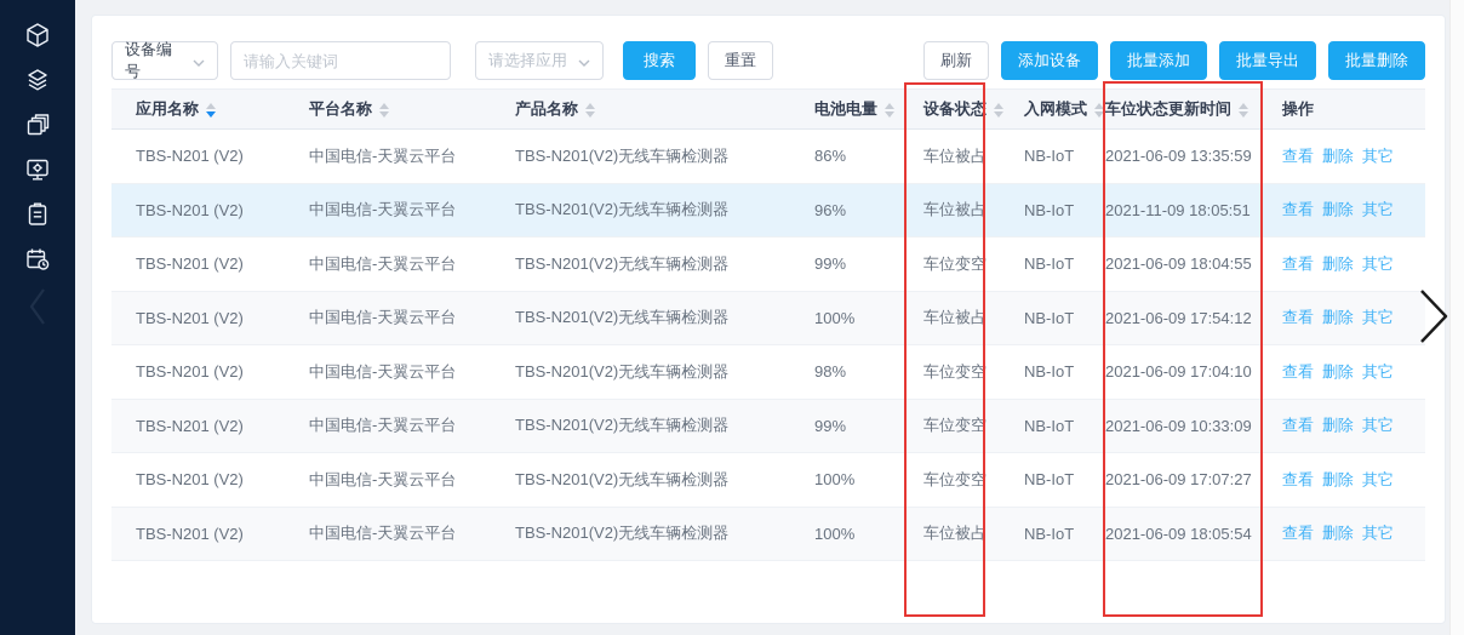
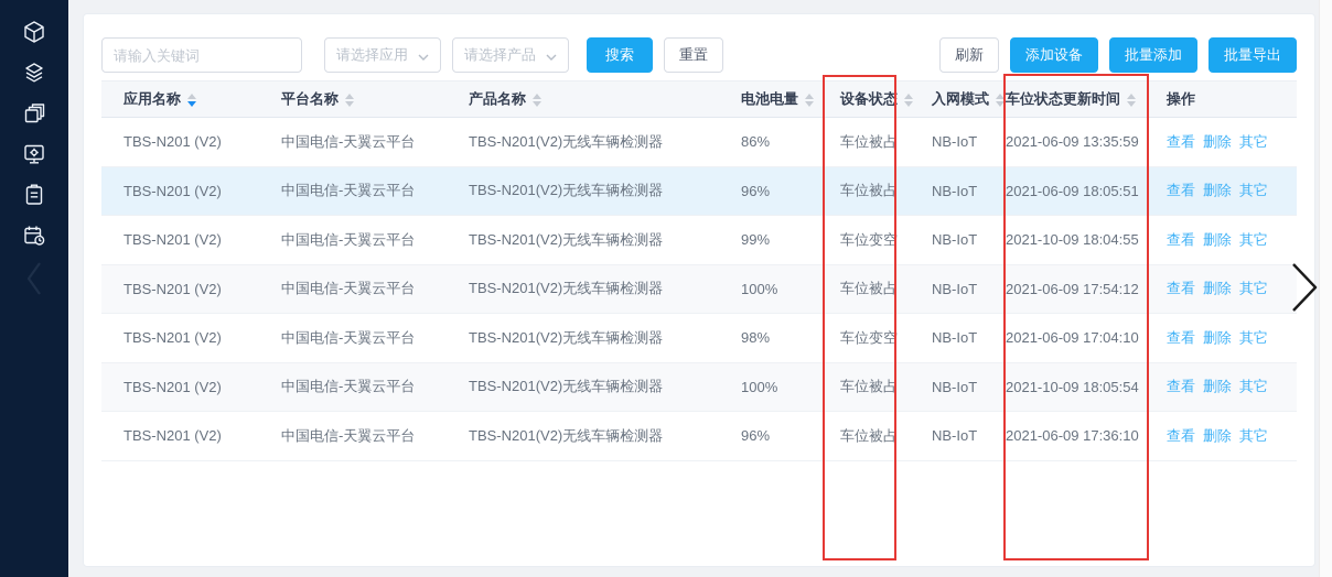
- 设备编号
  请输入关键词
  请选择应用
+ 请选择产品
  搜索
  重置
  刷新
  添加设备
  批量添加
  批量导出
- 批量删除
  应用名称	平台名称	产品名称	电池电量	设备状态	入网模式	车位状态更新时间	操作
  TBS-N201 (V2)	中国电信-天翼云平台	TBS-N201(V2)无线车辆检测器	86%	车位被占	NB-IoT	2021-06-09 13:35:59	查看 删除 其它
- TBS-N201 (V2)	中国电信-天翼云平台	TBS-N201(V2)无线车辆检测器	96%	车位被占	NB-IoT	2021-11-09 18:05:51	查看 删除 其它
+ TBS-N201 (V2)	中国电信-天翼云平台	TBS-N201(V2)无线车辆检测器	96%	车位被占	NB-IoT	2021-06-09 18:05:51	查看 删除 其它
- TBS-N201 (V2)	中国电信-天翼云平台	TBS-N201(V2)无线车辆检测器	99%	车位变空	NB-IoT	2021-06-09 18:04:55	查看 删除 其它
+ TBS-N201 (V2)	中国电信-天翼云平台	TBS-N201(V2)无线车辆检测器	99%	车位变空	NB-IoT	2021-10-09 18:04:55	查看 删除 其它
  TBS-N201 (V2)	中国电信-天翼云平台	TBS-N201(V2)无线车辆检测器	100%	车位被占	NB-IoT	2021-06-09 17:54:12	查看 删除 其它
  TBS-N201 (V2)	中国电信-天翼云平台	TBS-N201(V2)无线车辆检测器	98%	车位变空	NB-IoT	2021-06-09 17:04:10	查看 删除 其它
- TBS-N201 (V2)	中国电信-天翼云平台	TBS-N201(V2)无线车辆检测器	99%	车位变空	NB-IoT	2021-06-09 10:33:09	查看 删除 其它
- TBS-N201 (V2)	中国电信-天翼云平台	TBS-N201(V2)无线车辆检测器	100%	车位变空	NB-IoT	2021-06-09 17:07:27	查看 删除 其它
- TBS-N201 (V2)	中国电信-天翼云平台	TBS-N201(V2)无线车辆检测器	100%	车位被占	NB-IoT	2021-06-09 18:05:54	查看 删除 其它
+ TBS-N201 (V2)	中国电信-天翼云平台	TBS-N201(V2)无线车辆检测器	100%	车位被占	NB-IoT	2021-10-09 18:05:54	查看 删除 其它
+ TBS-N201 (V2)	中国电信-天翼云平台	TBS-N201(V2)无线车辆检测器	96%	车位被占	NB-IoT	2021-06-09 17:36:10	查看 删除 其它
